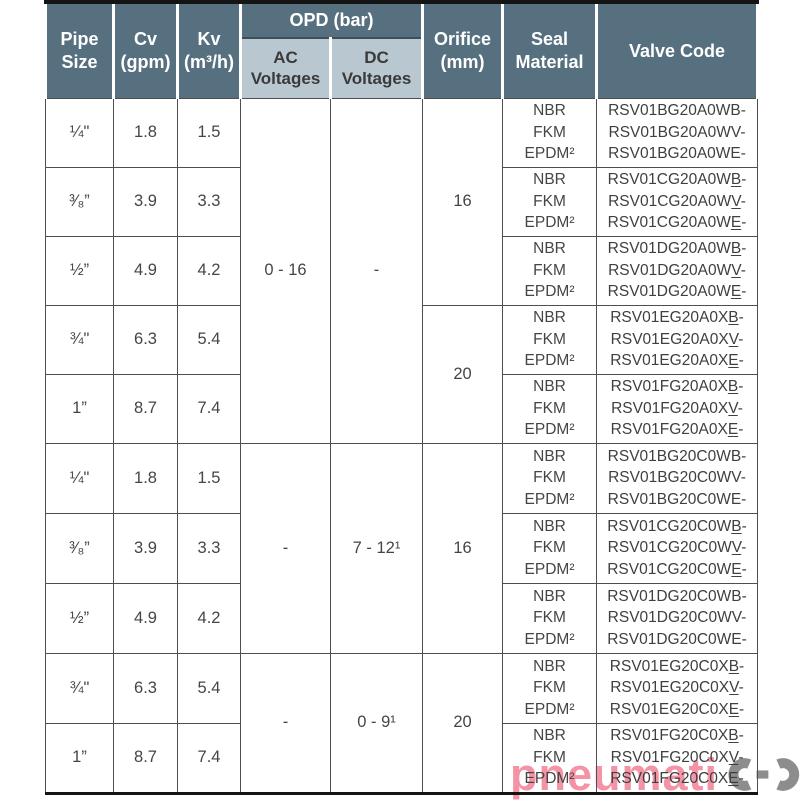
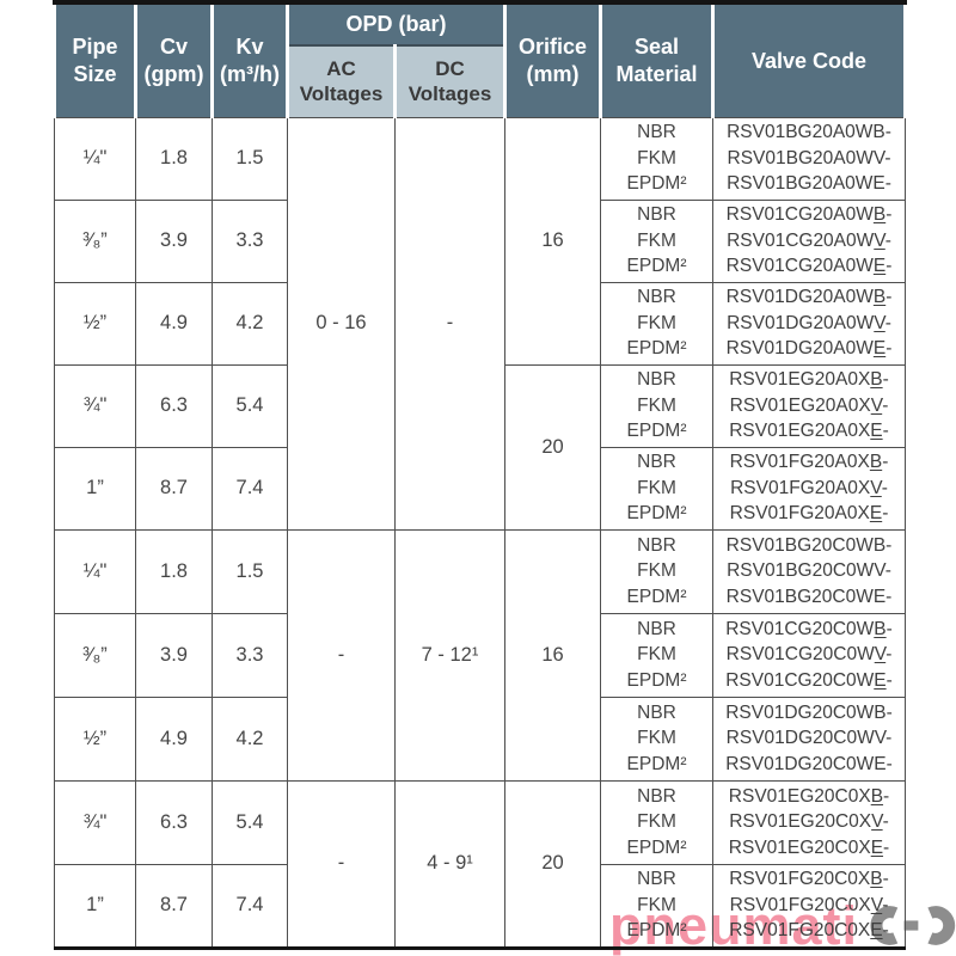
  pneumati
  Pipe Size	Cv (gpm)	Kv (m³/h)	OPD (bar)	Orifice (mm)	Seal Material	Valve Code
  AC Voltages	DC Voltages
  ¼"	1.8	1.5	0 - 16	-	16	NBR FKM EPDM²	RSV01BG20A0WB- RSV01BG20A0WV- RSV01BG20A0WE-
  ³⁄₈”	3.9	3.3	NBR FKM EPDM²	RSV01CG20A0WB- RSV01CG20A0WV- RSV01CG20A0WE-
  ½”	4.9	4.2	NBR FKM EPDM²	RSV01DG20A0WB- RSV01DG20A0WV- RSV01DG20A0WE-
  ¾"	6.3	5.4	20	NBR FKM EPDM²	RSV01EG20A0XB- RSV01EG20A0XV- RSV01EG20A0XE-
  1”	8.7	7.4	NBR FKM EPDM²	RSV01FG20A0XB- RSV01FG20A0XV- RSV01FG20A0XE-
  ¼"	1.8	1.5	-	7 - 12¹	16	NBR FKM EPDM²	RSV01BG20C0WB- RSV01BG20C0WV- RSV01BG20C0WE-
  ³⁄₈”	3.9	3.3	NBR FKM EPDM²	RSV01CG20C0WB- RSV01CG20C0WV- RSV01CG20C0WE-
  ½”	4.9	4.2	NBR FKM EPDM²	RSV01DG20C0WB- RSV01DG20C0WV- RSV01DG20C0WE-
- ¾"	6.3	5.4	-	0 - 9¹	20	NBR FKM EPDM²	RSV01EG20C0XB- RSV01EG20C0XV- RSV01EG20C0XE-
+ ¾"	6.3	5.4	-	4 - 9¹	20	NBR FKM EPDM²	RSV01EG20C0XB- RSV01EG20C0XV- RSV01EG20C0XE-
  1”	8.7	7.4	NBR FKM EPDM²	RSV01FG20C0XB- RSV01FG20C0XV- RSV01FG20C0XE-
